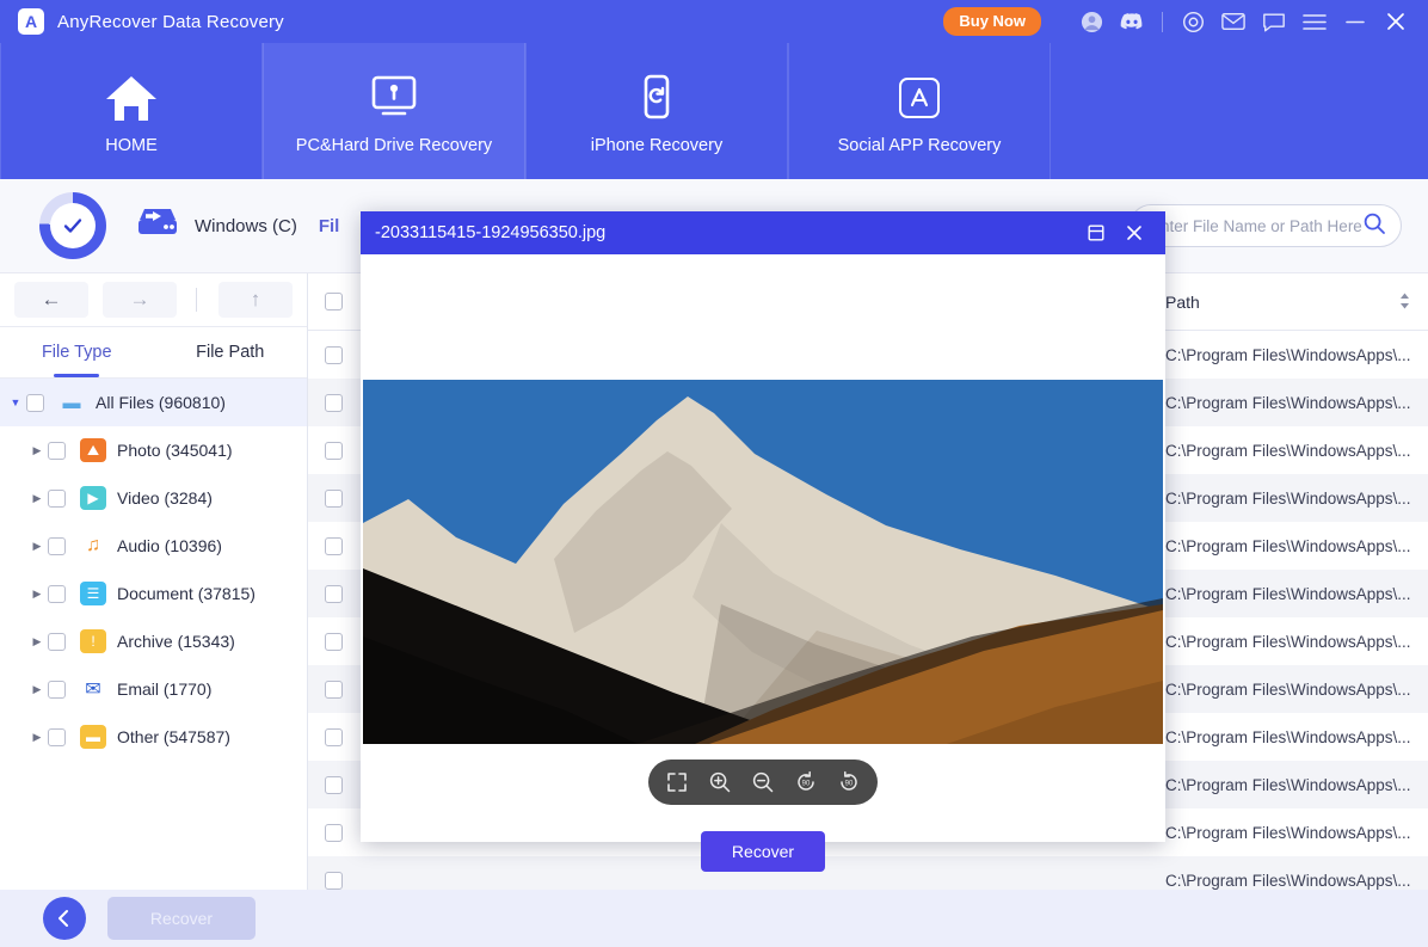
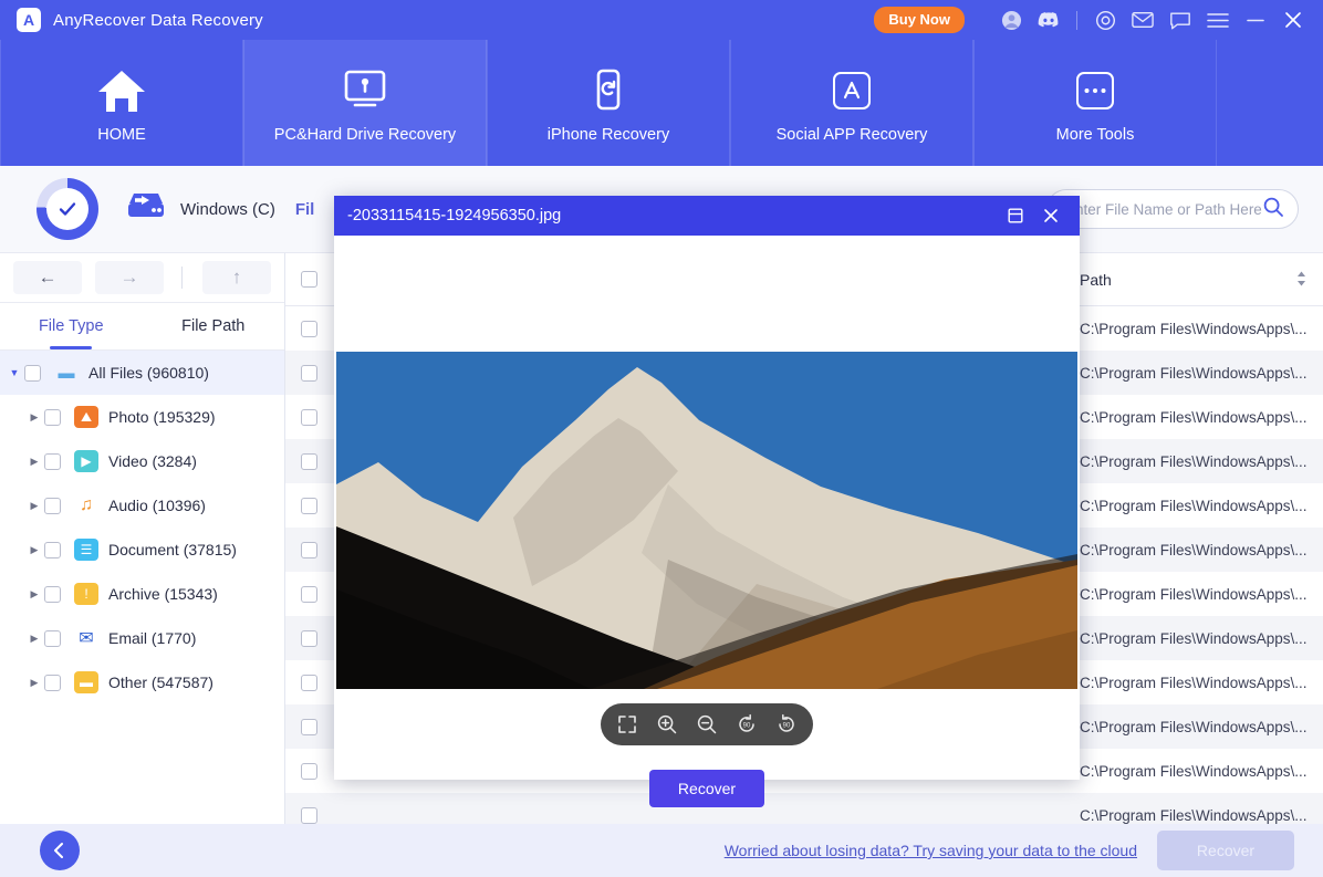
  A
  AnyRecover Data Recovery
  Buy Now
  HOME
  PC&Hard Drive Recovery
  iPhone Recovery
  Social APP Recovery
+ More Tools
  Windows (C)
  Fil
  ter File Name or Path Here
  ←
  →
  ↑
  File Type
  File Path
  ▼
  ▬
  All Files (960810)
  ▶
  ⛰
- Photo (345041)
+ Photo (195329)
  ▶
  ▶
  Video (3284)
  ▶
  ♫
  Audio (10396)
  ▶
  ☰
  Document (37815)
  ▶
  !
  Archive (15343)
  ▶
  ✉
  Email (1770)
  ▶
  ▬
  Other (547587)
  Path
  C:\Program Files\WindowsApps\...
  C:\Program Files\WindowsApps\...
  C:\Program Files\WindowsApps\...
  C:\Program Files\WindowsApps\...
  C:\Program Files\WindowsApps\...
  C:\Program Files\WindowsApps\...
  C:\Program Files\WindowsApps\...
  C:\Program Files\WindowsApps\...
  C:\Program Files\WindowsApps\...
  C:\Program Files\WindowsApps\...
  C:\Program Files\WindowsApps\...
  C:\Program Files\WindowsApps\...
+ Worried about losing data? Try saving your data to the cloud
  Recover
  -2033115415-1924956350.jpg
  Recover
